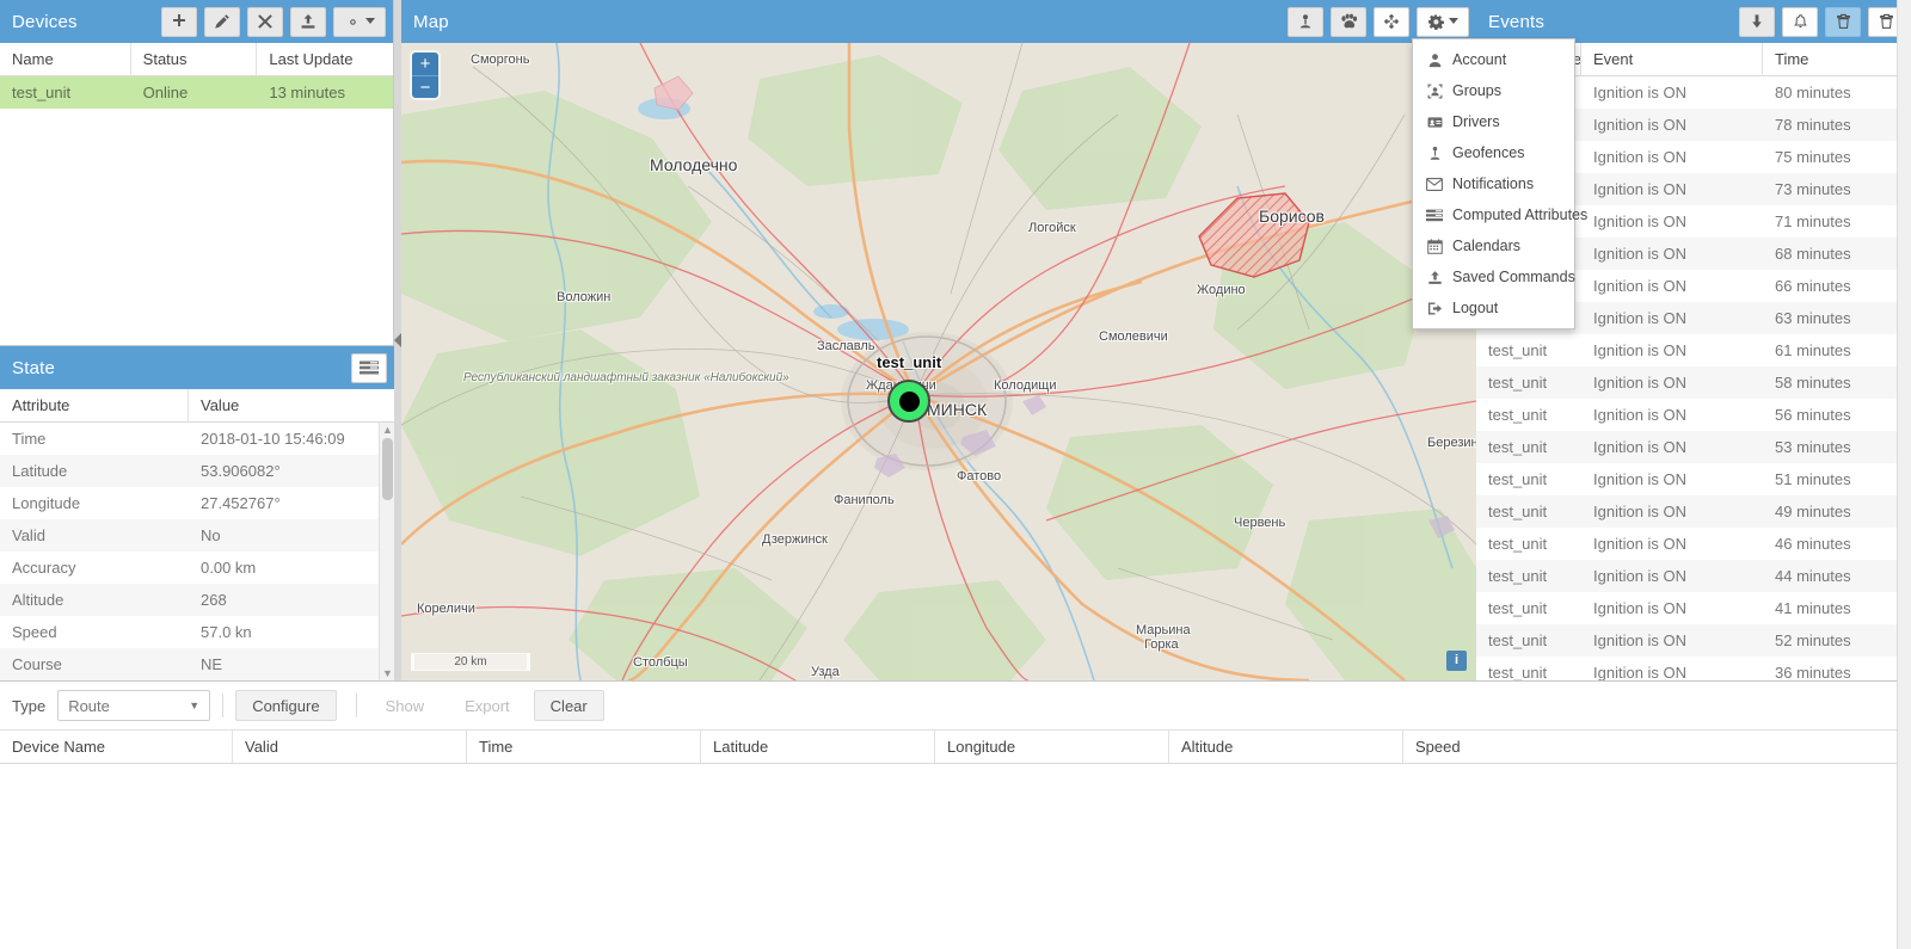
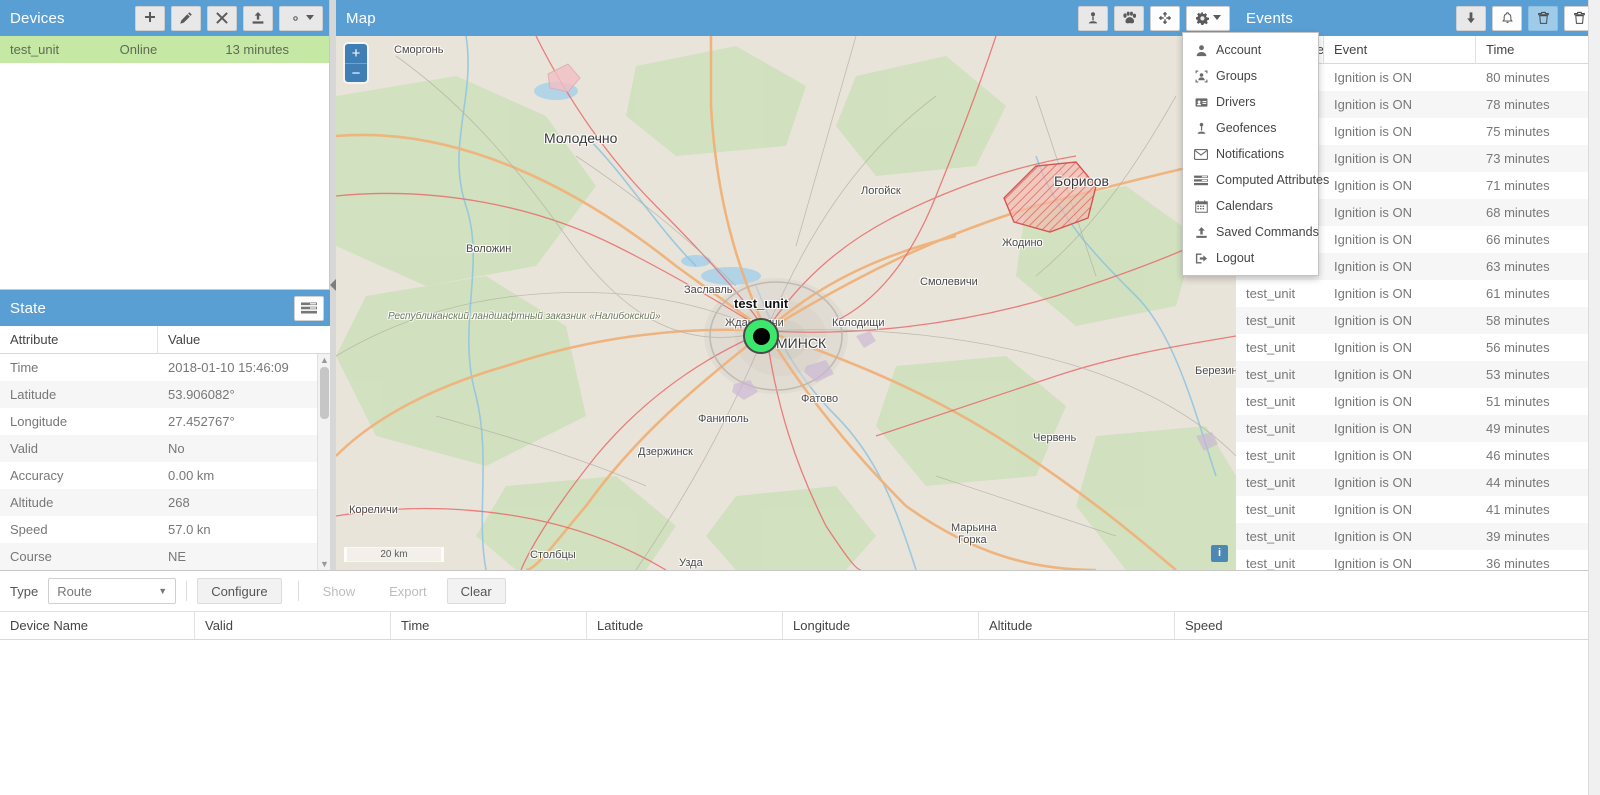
  Devices
- Name
- Status
- Last Update
  test_unit
  Online
  13 minutes
  State
  Attribute
  Value
  Time
  2018-01-10 15:46:09
  Latitude
  53.906082°
  Longitude
  27.452767°
  Valid
  No
  Accuracy
  0.00 km
  Altitude
  268
  Speed
  57.0 kn
  Course
  NE
  ▲
  ▼
  Map
  Сморгонь
  Молодечно
  Логойск
  Борисов
  Воложин
  Жодино
  Смолевичи
  Заславль
  Колодищи
  МИНСК
  Березин
  Фатово
  Фаниполь
  Червень
  Дзержинск
  Марьина
  Горка
  Кореличи
  Столбцы
  Узда
  Республиканский ландшафтный заказник «Налибокский»
  test_unit
  +
  −
  20 km
  i
  Events
  Event
  Time
  Ignition is ON
  80 minutes
  Ignition is ON
  78 minutes
  Ignition is ON
  75 minutes
  Ignition is ON
  73 minutes
  Ignition is ON
  71 minutes
  Ignition is ON
  68 minutes
  Ignition is ON
  66 minutes
  Ignition is ON
  63 minutes
  test_unit
  Ignition is ON
  61 minutes
  test_unit
  Ignition is ON
  58 minutes
  test_unit
  Ignition is ON
  56 minutes
  test_unit
  Ignition is ON
  53 minutes
  test_unit
  Ignition is ON
  51 minutes
  test_unit
  Ignition is ON
  49 minutes
  test_unit
  Ignition is ON
  46 minutes
  test_unit
  Ignition is ON
  44 minutes
  test_unit
  Ignition is ON
  41 minutes
  test_unit
  Ignition is ON
- 52 minutes
+ 39 minutes
  test_unit
  Ignition is ON
  36 minutes
  Account
  Groups
  Drivers
  Geofences
  Notifications
  Computed Attributes
  Calendars
  Saved Commands
  Logout
  Type
  Route
  ▼
  Configure
  Show
  Export
  Clear
  Device Name
  Valid
  Time
  Latitude
  Longitude
  Altitude
  Speed
